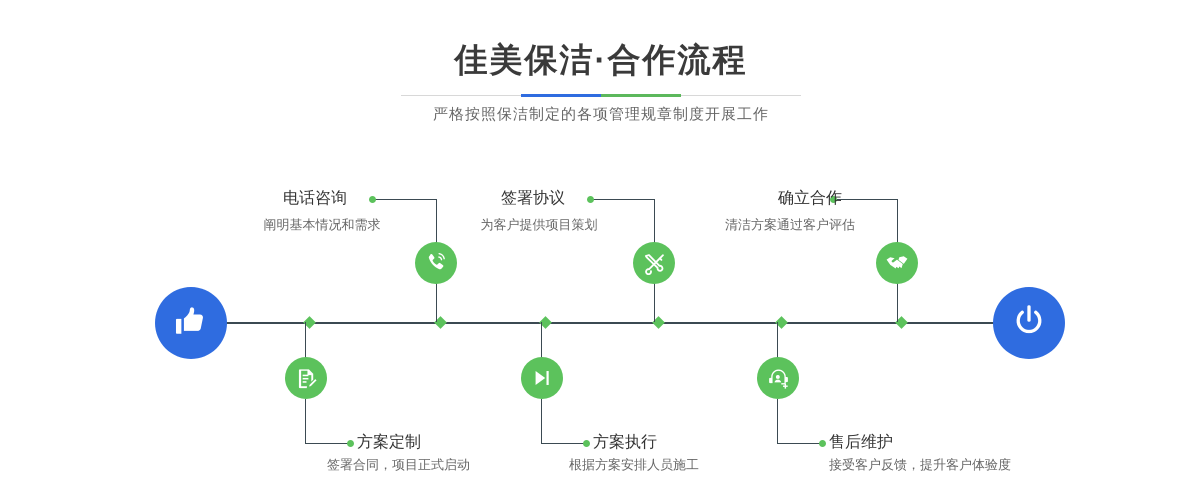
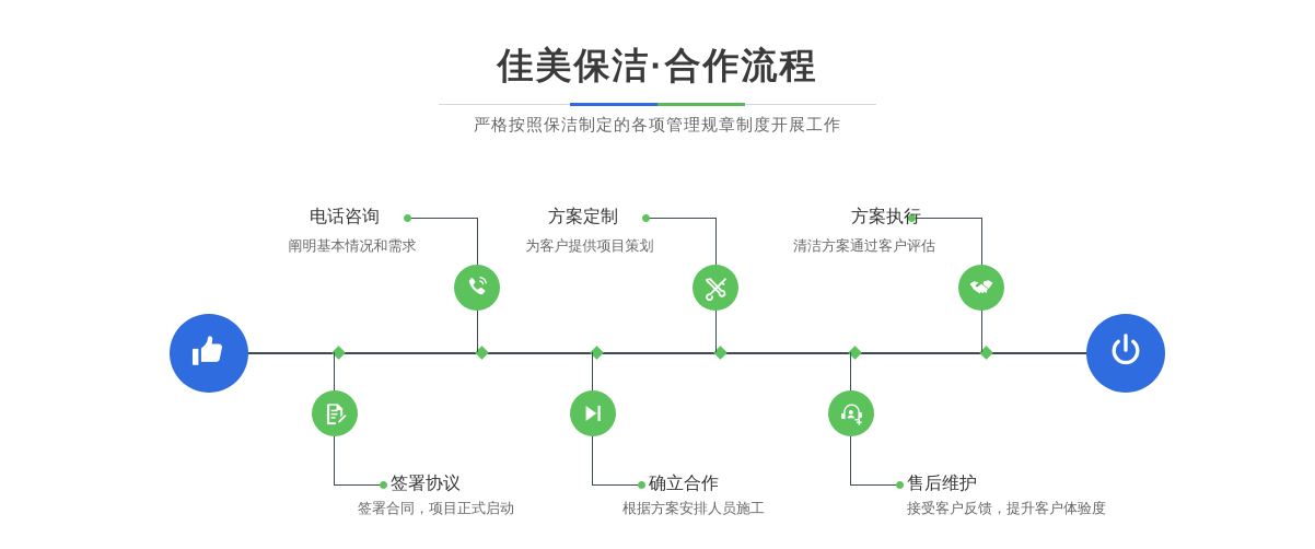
  佳美保洁·合作流程
  严格按照保洁制定的各项管理规章制度开展工作
  电话咨询
  阐明基本情况和需求
- 方案定制
+ 签署协议
  签署合同，项目正式启动
- 签署协议
+ 方案定制
  为客户提供项目策划
- 方案执行
+ 确立合作
  根据方案安排人员施工
- 确立合作
+ 方案执行
  清洁方案通过客户评估
  售后维护
  接受客户反馈，提升客户体验度
